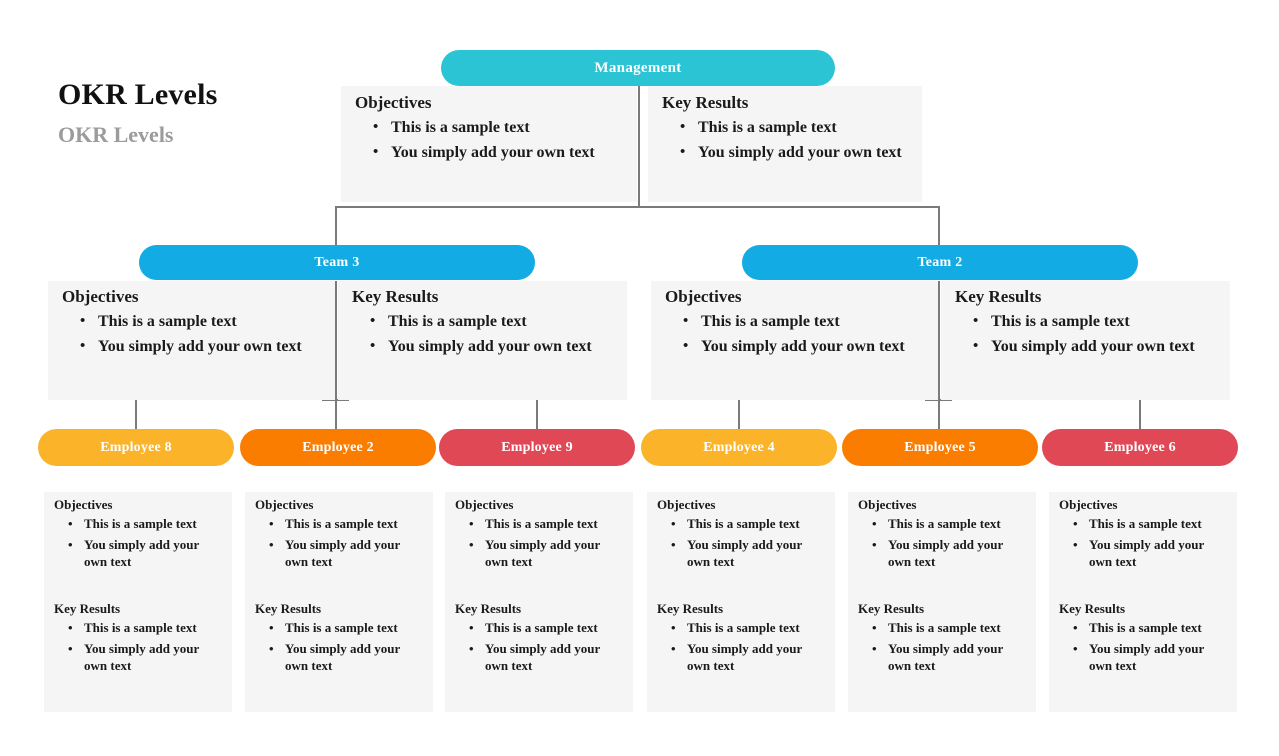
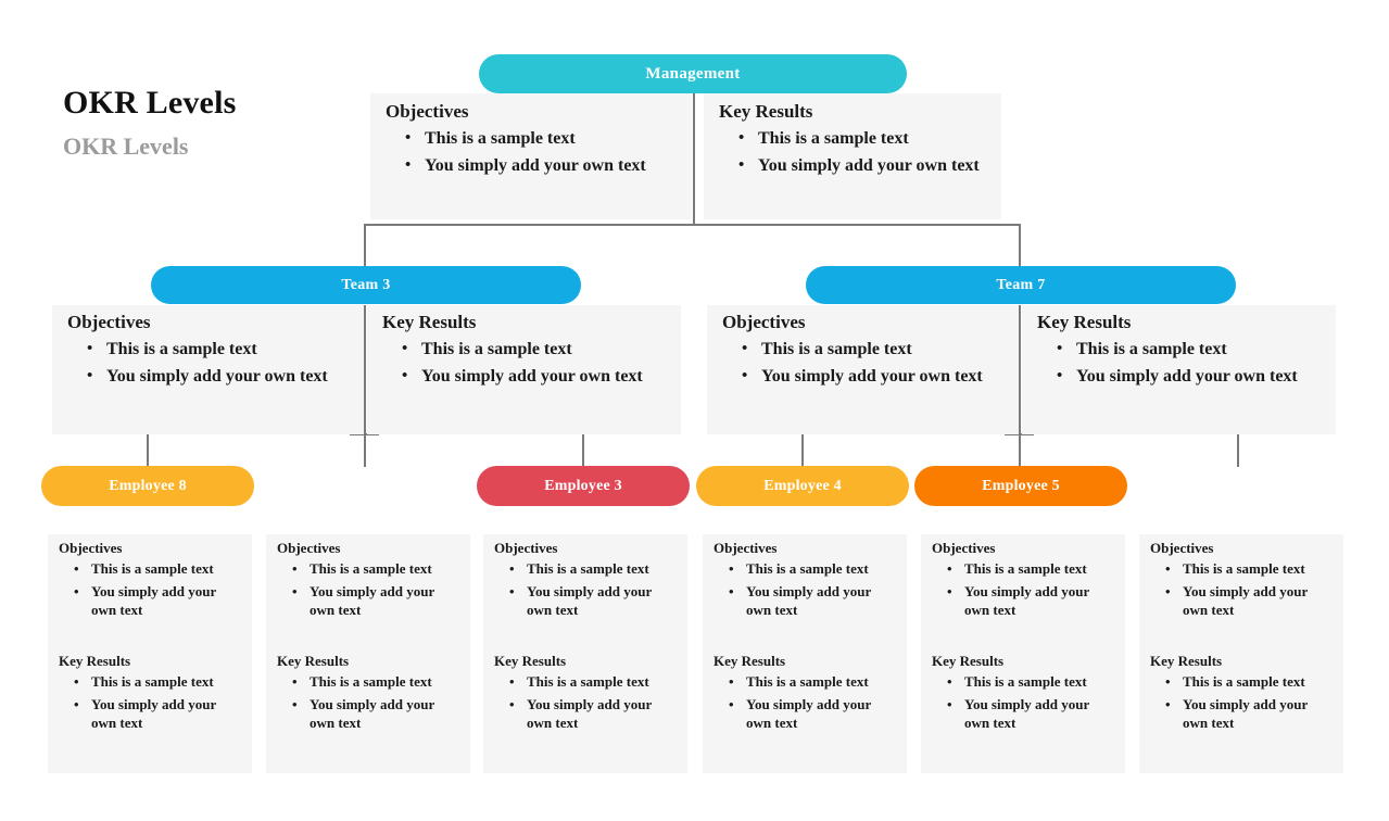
  OKR Levels
  OKR Levels
  Management
  Objectives
  This is a sample text
  You simply add your own text
  Key Results
  This is a sample text
  You simply add your own text
  Team 3
  Objectives
  This is a sample text
  You simply add your own text
  Key Results
  This is a sample text
  You simply add your own text
- Team 2
+ Team 7
  Objectives
  This is a sample text
  You simply add your own text
  Key Results
  This is a sample text
  You simply add your own text
  Employee 8
- Employee 2
- Employee 9
+ Employee 3
  Employee 4
  Employee 5
- Employee 6
  Objectives
  This is a sample text
  You simply add your own text
  Key Results
  This is a sample text
  You simply add your own text
  Objectives
  This is a sample text
  You simply add your own text
  Key Results
  This is a sample text
  You simply add your own text
  Objectives
  This is a sample text
  You simply add your own text
  Key Results
  This is a sample text
  You simply add your own text
  Objectives
  This is a sample text
  You simply add your own text
  Key Results
  This is a sample text
  You simply add your own text
  Objectives
  This is a sample text
  You simply add your own text
  Key Results
  This is a sample text
  You simply add your own text
  Objectives
  This is a sample text
  You simply add your own text
  Key Results
  This is a sample text
  You simply add your own text
